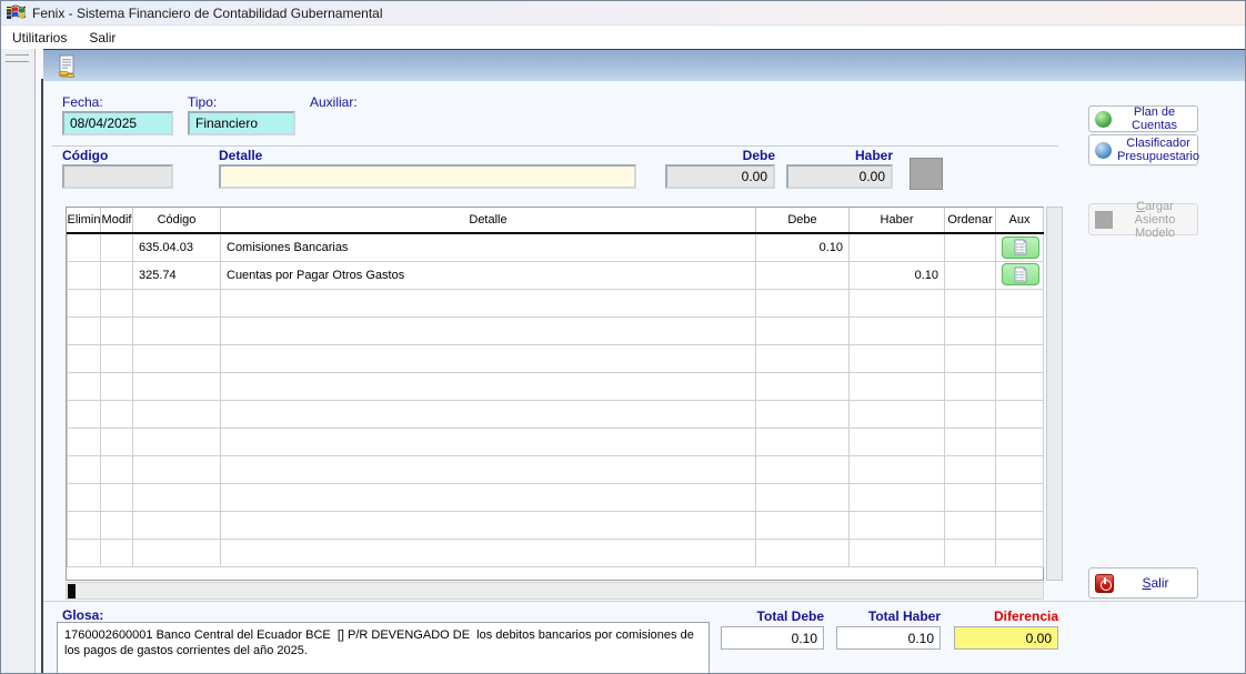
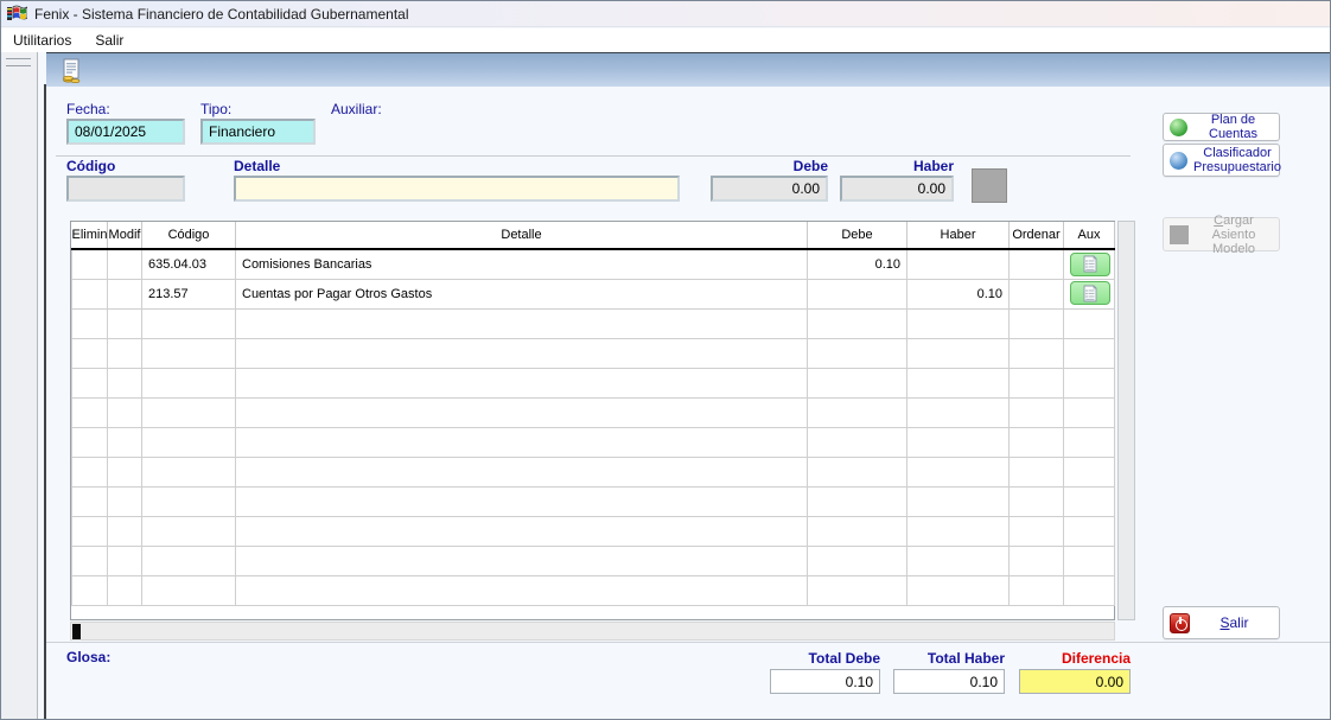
  Fenix - Sistema Financiero de Contabilidad Gubernamental
  Utilitarios
  Salir
  Fecha:
  Tipo:
  Auxiliar:
- 08/04/2025
+ 08/01/2025
  Financiero
  Código
  Detalle
  Debe
  Haber
  0.00
  0.00
  Plan de Cuentas
  Clasificador
  Presupuestario
  Cargar Asiento
  Modelo
  Salir
  Elimin	Modif	Código	Detalle	Debe	Haber	Ordenar	Aux
  		635.04.03	Comisiones Bancarias	0.10
- 		325.74	Cuentas por Pagar Otros Gastos		0.10
+ 		213.57	Cuentas por Pagar Otros Gastos		0.10
  Glosa:
- 1760002600001 Banco Central del Ecuador BCE [] P/R DEVENGADO DE los debitos bancarios por comisiones de los pagos de gastos corrientes del año 2025.
  Total Debe
  Total Haber
  Diferencia
  0.10
  0.10
  0.00
